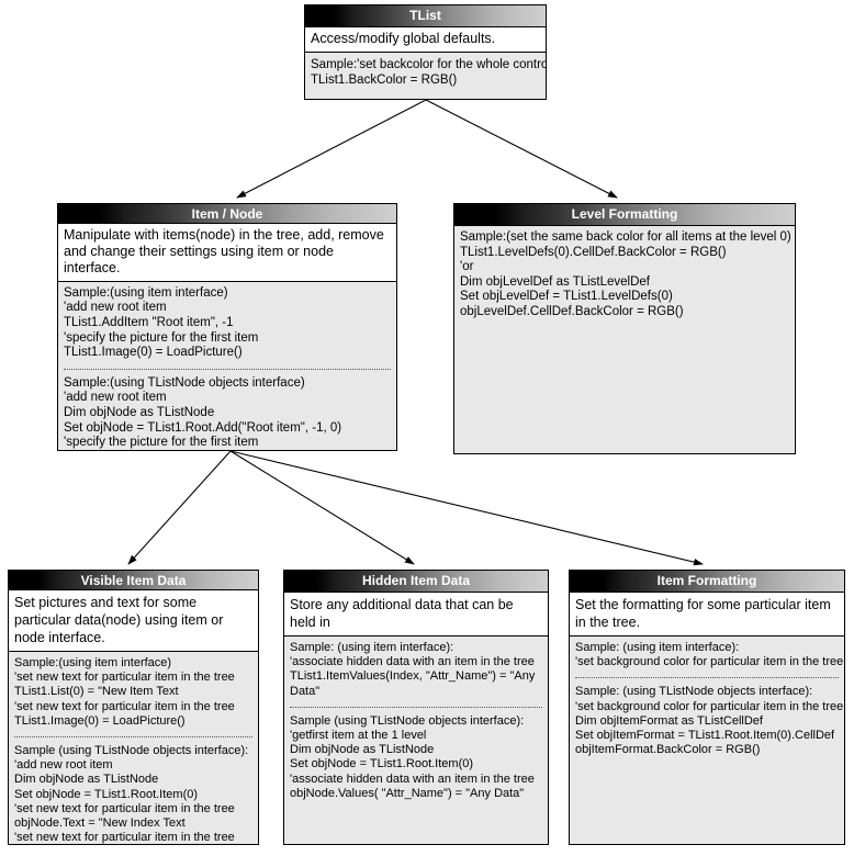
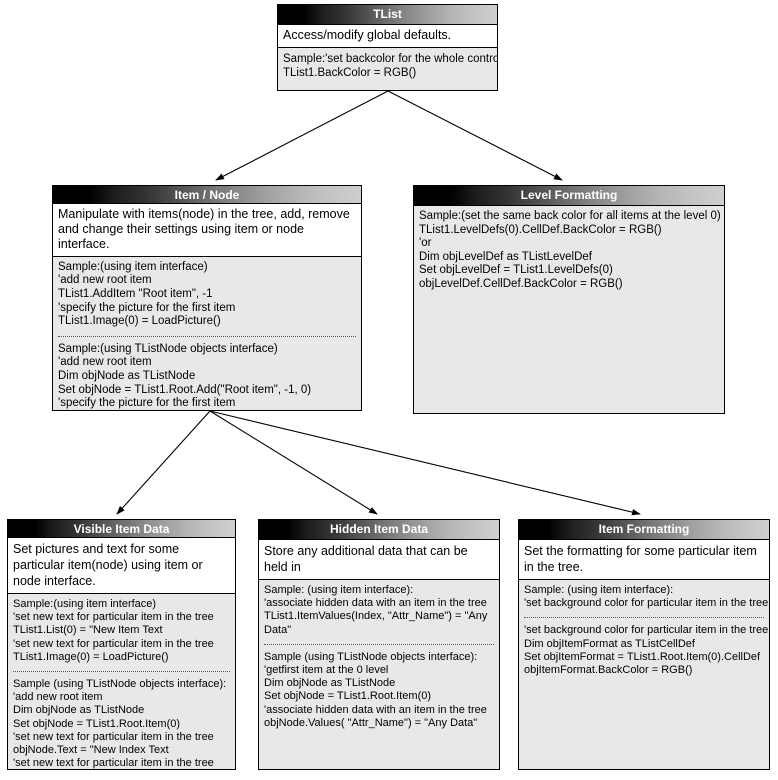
  TList
  Access/modify global defaults.
  Sample:'set backcolor for the whole contro
  TList1.BackColor = RGB()
  Item / Node
  Manipulate with items(node) in the tree, add, remove and change their settings using item or node interface.
  Sample:(using item interface)
  'add new root item
  TList1.AddItem "Root item", -1
  'specify the picture for the first item
  TList1.Image(0) = LoadPicture()
  Sample:(using TListNode objects interface)
  'add new root item
  Dim objNode as TListNode
  Set objNode = TList1.Root.Add("Root item", -1, 0)
  'specify the picture for the first item
  Level Formatting
  Sample:(set the same back color for all items at the level 0)
  TList1.LevelDefs(0).CellDef.BackColor = RGB()
  'or
  Dim objLevelDef as TListLevelDef
  Set objLevelDef = TList1.LevelDefs(0)
  objLevelDef.CellDef.BackColor = RGB()
  Visible Item Data
- Set pictures and text for some particular data(node) using item or node interface.
+ Set pictures and text for some particular item(node) using item or node interface.
  Sample:(using item interface)
  'set new text for particular item in the tree
  TList1.List(0) = "New Item Text
  'set new text for particular item in the tree
  TList1.Image(0) = LoadPicture()
  Sample (using TListNode objects interface):
  'add new root item
  Dim objNode as TListNode
  Set objNode = TList1.Root.Item(0)
  'set new text for particular item in the tree
  objNode.Text = "New Index Text
  'set new text for particular item in the tree
  Hidden Item Data
  Store any additional data that can be held in
  Sample: (using item interface):
  'associate hidden data with an item in the tree
  TList1.ItemValues(Index, "Attr_Name") = "Any
  Data"
  Sample (using TListNode objects interface):
- 'getfirst item at the 1 level
+ 'getfirst item at the 0 level
  Dim objNode as TListNode
  Set objNode = TList1.Root.Item(0)
  'associate hidden data with an item in the tree
  objNode.Values( "Attr_Name") = "Any Data"
  Item Formatting
  Set the formatting for some particular item in the tree.
  Sample: (using item interface):
  'set background color for particular item in the tree
- Sample: (using TListNode objects interface):
  'set background color for particular item in the tree
  Dim objItemFormat as TListCellDef
  Set objItemFormat = TList1.Root.Item(0).CellDef
  objItemFormat.BackColor = RGB()
